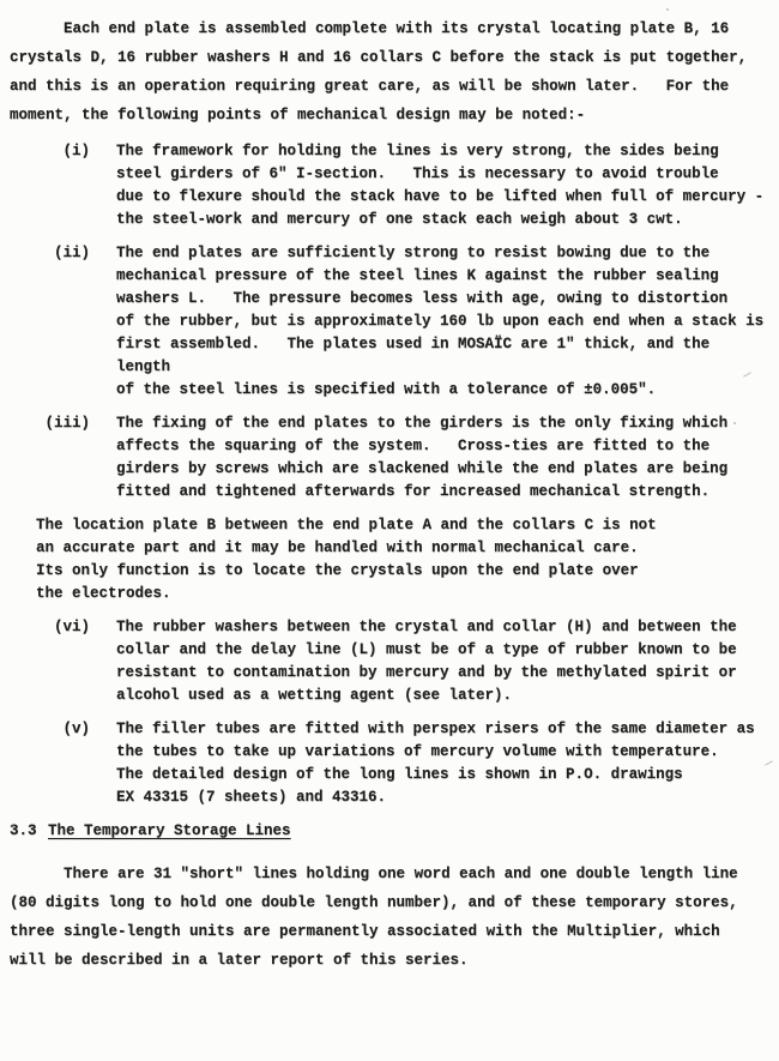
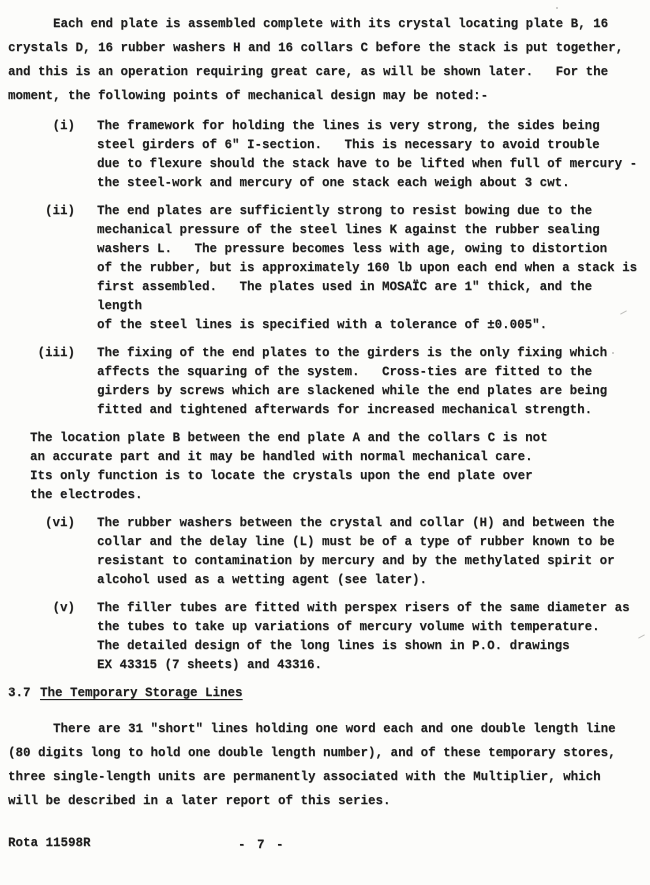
  Each end plate is assembled complete with its crystal locating plate B, 16
  crystals D, 16 rubber washers H and 16 collars C before the stack is put together,
  and this is an operation requiring great care, as will be shown later. For the
  moment, the following points of mechanical design may be noted:-
  (i)
  The framework for holding the lines is very strong, the sides being
  steel girders of 6" I-section. This is necessary to avoid trouble
  due to flexure should the stack have to be lifted when full of mercury -
  the steel-work and mercury of one stack each weigh about 3 cwt.
  (ii)
  The end plates are sufficiently strong to resist bowing due to the
  mechanical pressure of the steel lines K against the rubber sealing
  washers L. The pressure becomes less with age, owing to distortion
  of the rubber, but is approximately 160 lb upon each end when a stack is
  first assembled. The plates used in MOSAÏC are 1" thick, and the length
  of the steel lines is specified with a tolerance of ±0.005".
  (iii)
  The fixing of the end plates to the girders is the only fixing which
  affects the squaring of the system. Cross-ties are fitted to the
  girders by screws which are slackened while the end plates are being
  fitted and tightened afterwards for increased mechanical strength.
  The location plate B between the end plate A and the collars C is not
  an accurate part and it may be handled with normal mechanical care.
  Its only function is to locate the crystals upon the end plate over
  the electrodes.
  (vi)
  The rubber washers between the crystal and collar (H) and between the
  collar and the delay line (L) must be of a type of rubber known to be
  resistant to contamination by mercury and by the methylated spirit or
  alcohol used as a wetting agent (see later).
  (v)
  The filler tubes are fitted with perspex risers of the same diameter as
  the tubes to take up variations of mercury volume with temperature.
  The detailed design of the long lines is shown in P.O. drawings
  EX 43315 (7 sheets) and 43316.
- 3.3
+ 3.7
  The Temporary Storage Lines
  There are 31 "short" lines holding one word each and one double length line
  (80 digits long to hold one double length number), and of these temporary stores,
  three single-length units are permanently associated with the Multiplier, which
  will be described in a later report of this series.
+ Rota 11598R
+ - 7 -
